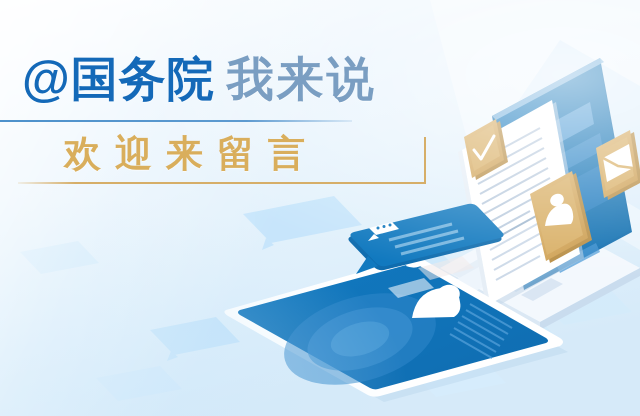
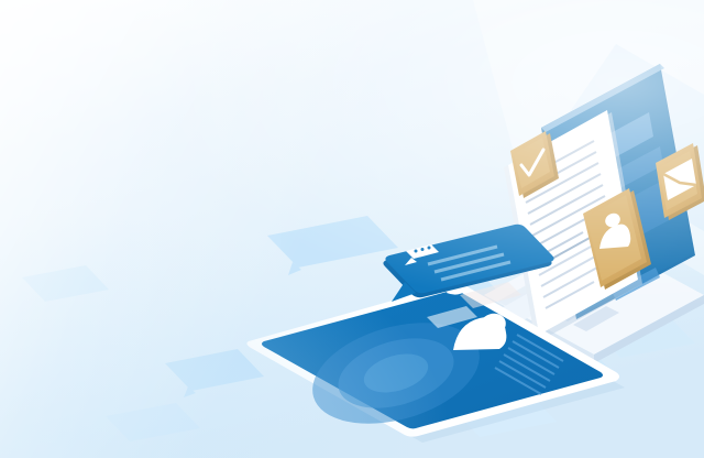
- @国务院 我来说
- 欢迎来留言
